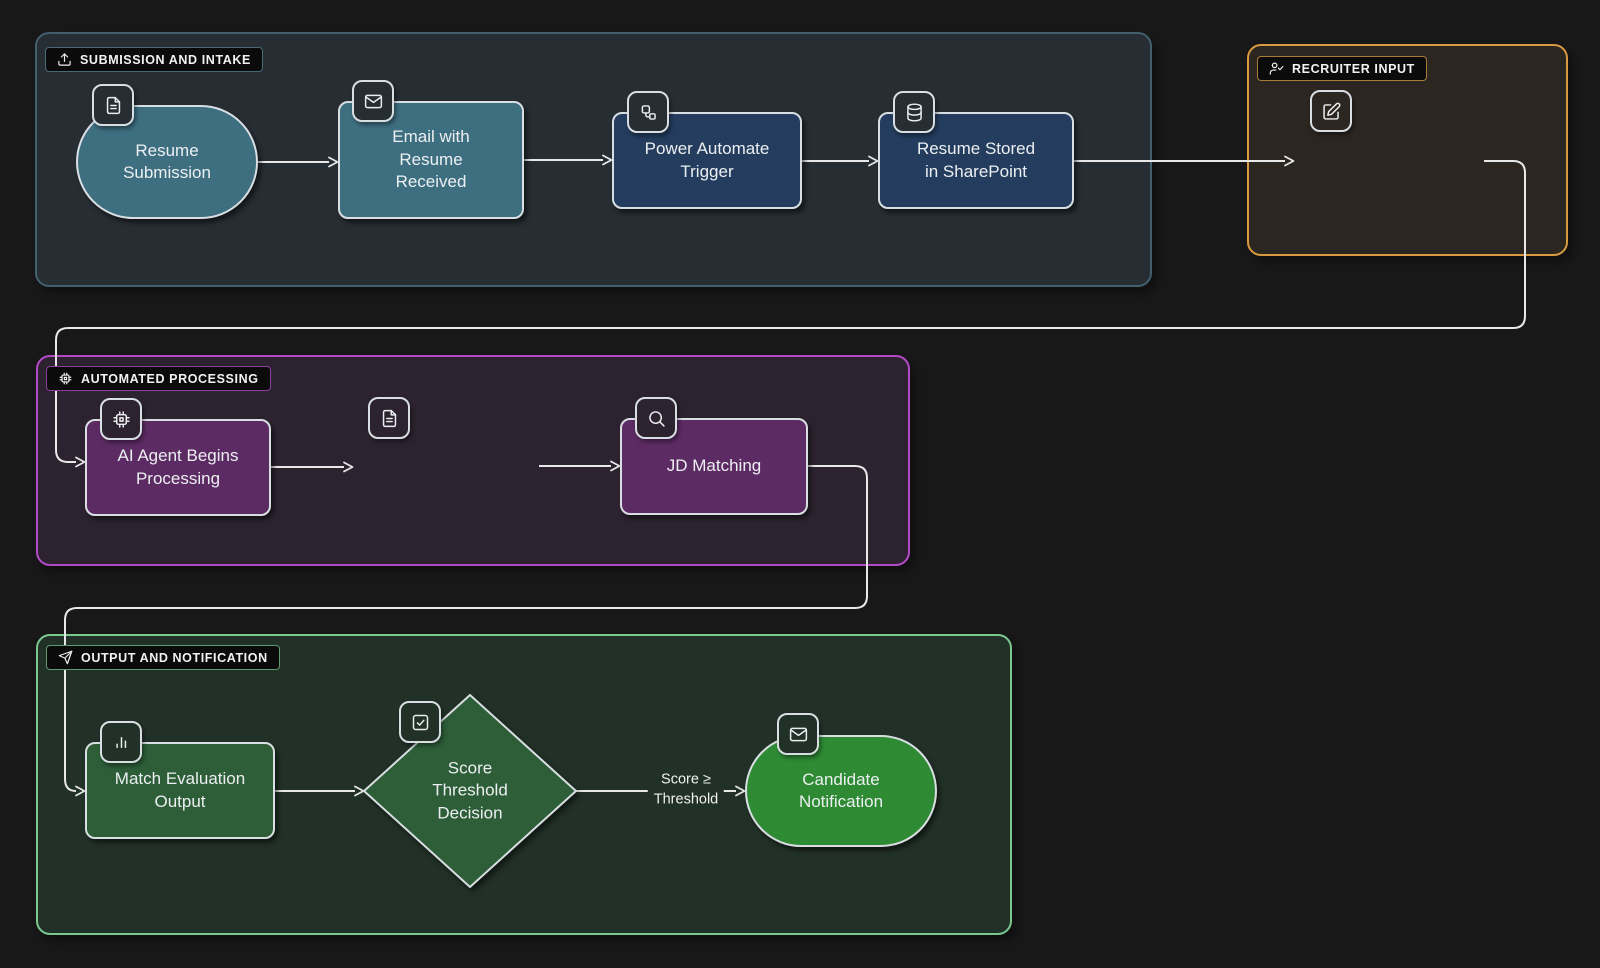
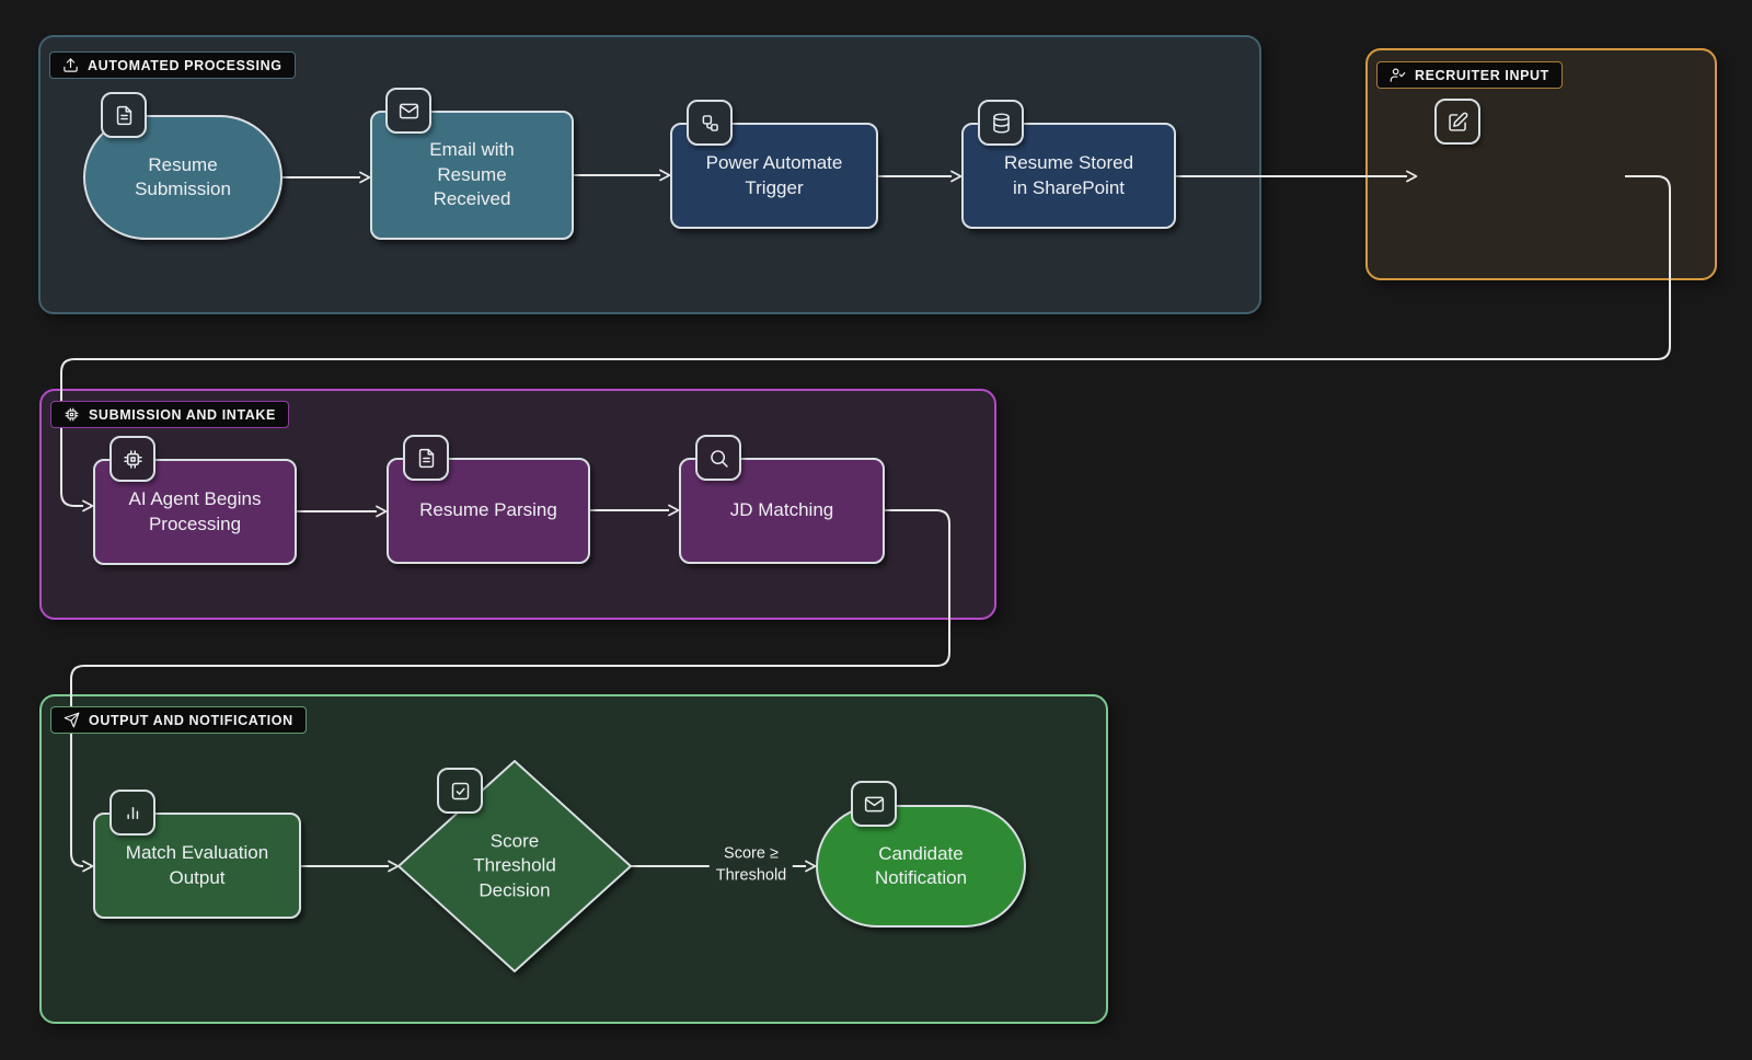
- SUBMISSION AND INTAKE
+ AUTOMATED PROCESSING
  RECRUITER INPUT
- AUTOMATED PROCESSING
+ SUBMISSION AND INTAKE
  OUTPUT AND NOTIFICATION
  Score ≥
  Threshold
  Resume
  Submission
  Email with
  Resume
  Received
  Power Automate
  Trigger
  Resume Stored
  in SharePoint
  AI Agent Begins
  Processing
+ Resume Parsing
  JD Matching
  Match Evaluation
  Output
  Score
  Threshold
  Decision
  Candidate
  Notification
